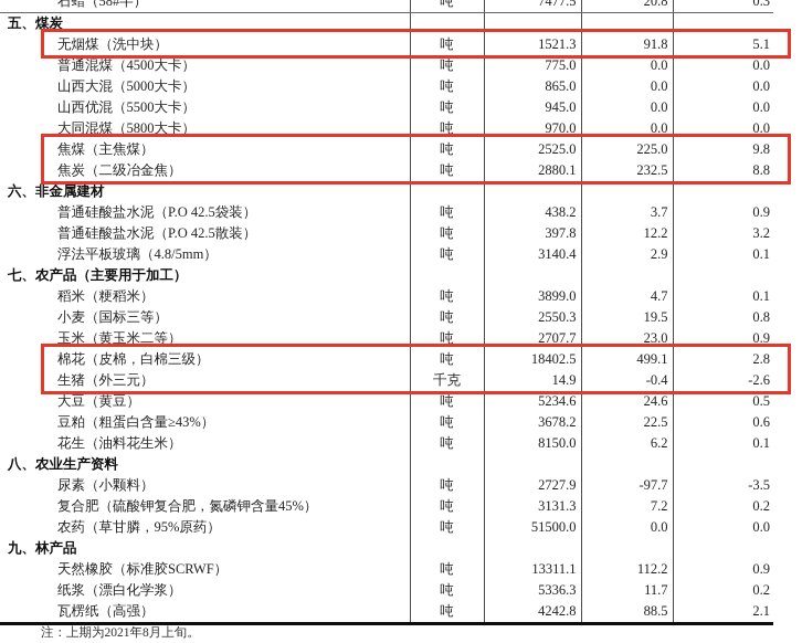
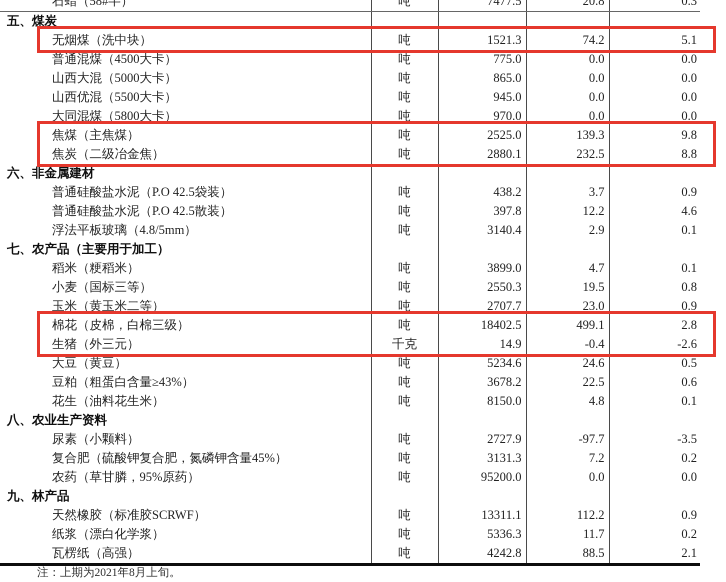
  石蜡（58#半）	吨	7477.5	20.8	0.3
  五、煤炭
- 无烟煤（洗中块）	吨	1521.3	91.8	5.1
+ 无烟煤（洗中块）	吨	1521.3	74.2	5.1
  普通混煤（4500大卡）	吨	775.0	0.0	0.0
  山西大混（5000大卡）	吨	865.0	0.0	0.0
  山西优混（5500大卡）	吨	945.0	0.0	0.0
  大同混煤（5800大卡）	吨	970.0	0.0	0.0
- 焦煤（主焦煤）	吨	2525.0	225.0	9.8
+ 焦煤（主焦煤）	吨	2525.0	139.3	9.8
  焦炭（二级冶金焦）	吨	2880.1	232.5	8.8
  六、非金属建材
  普通硅酸盐水泥（P.O 42.5袋装）	吨	438.2	3.7	0.9
- 普通硅酸盐水泥（P.O 42.5散装）	吨	397.8	12.2	3.2
+ 普通硅酸盐水泥（P.O 42.5散装）	吨	397.8	12.2	4.6
  浮法平板玻璃（4.8/5mm）	吨	3140.4	2.9	0.1
  七、农产品（主要用于加工）
  稻米（粳稻米）	吨	3899.0	4.7	0.1
  小麦（国标三等）	吨	2550.3	19.5	0.8
  玉米（黄玉米二等）	吨	2707.7	23.0	0.9
  棉花（皮棉，白棉三级）	吨	18402.5	499.1	2.8
  生猪（外三元）	千克	14.9	-0.4	-2.6
  大豆（黄豆）	吨	5234.6	24.6	0.5
  豆粕（粗蛋白含量≥43%）	吨	3678.2	22.5	0.6
- 花生（油料花生米）	吨	8150.0	6.2	0.1
+ 花生（油料花生米）	吨	8150.0	4.8	0.1
  八、农业生产资料
  尿素（小颗料）	吨	2727.9	-97.7	-3.5
  复合肥（硫酸钾复合肥，氮磷钾含量45%）	吨	3131.3	7.2	0.2
- 农药（草甘膦，95%原药）	吨	51500.0	0.0	0.0
+ 农药（草甘膦，95%原药）	吨	95200.0	0.0	0.0
  九、林产品
  天然橡胶（标准胶SCRWF）	吨	13311.1	112.2	0.9
  纸浆（漂白化学浆）	吨	5336.3	11.7	0.2
  瓦楞纸（高强）	吨	4242.8	88.5	2.1
  注：上期为2021年8月上旬。
